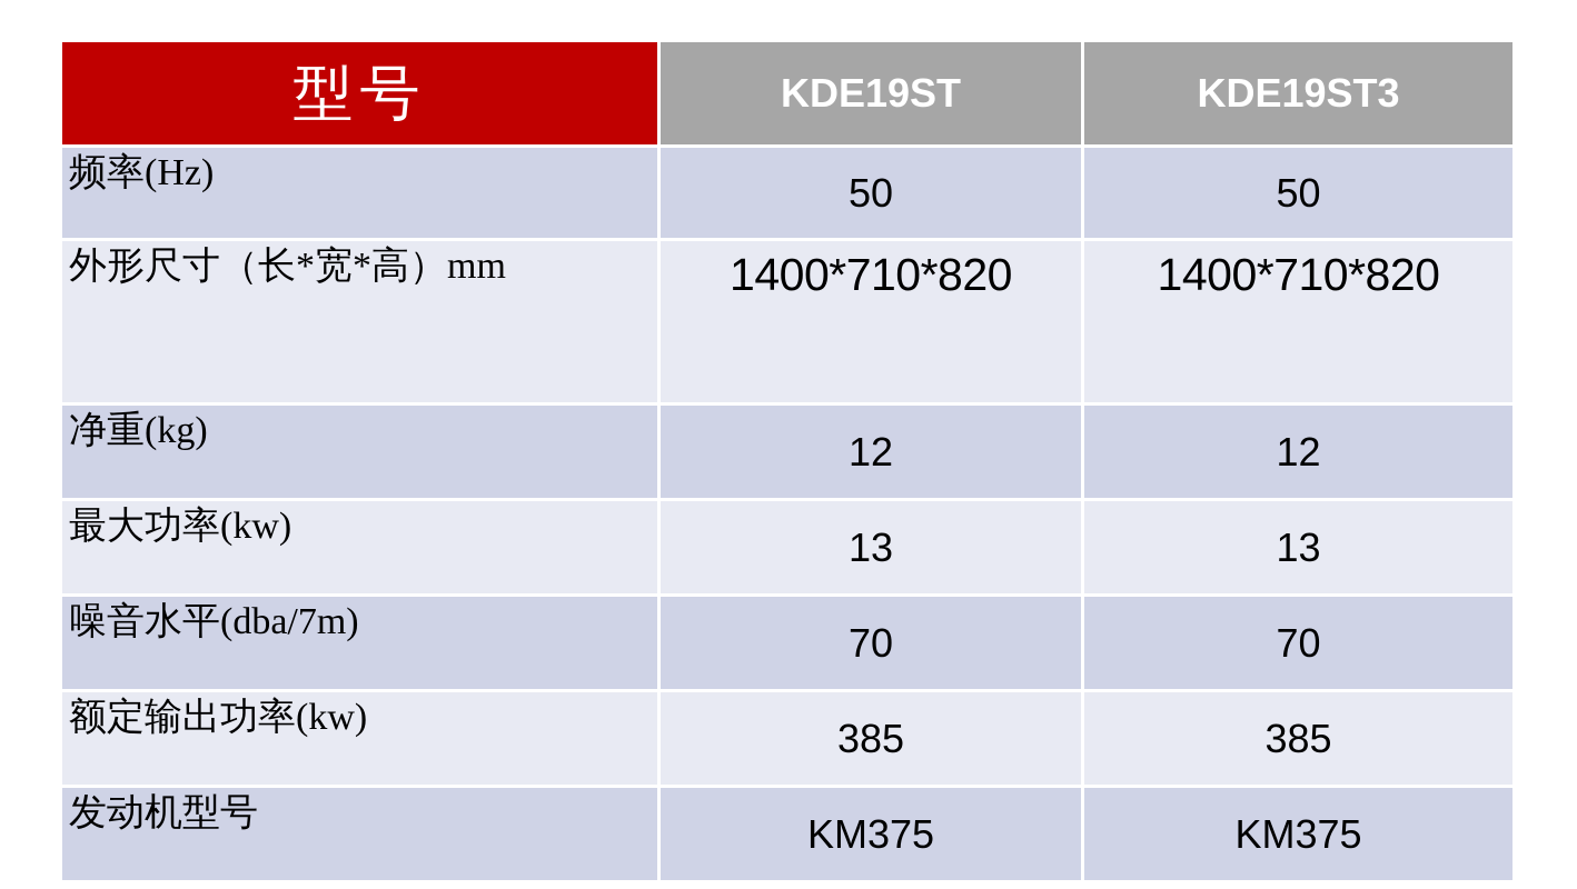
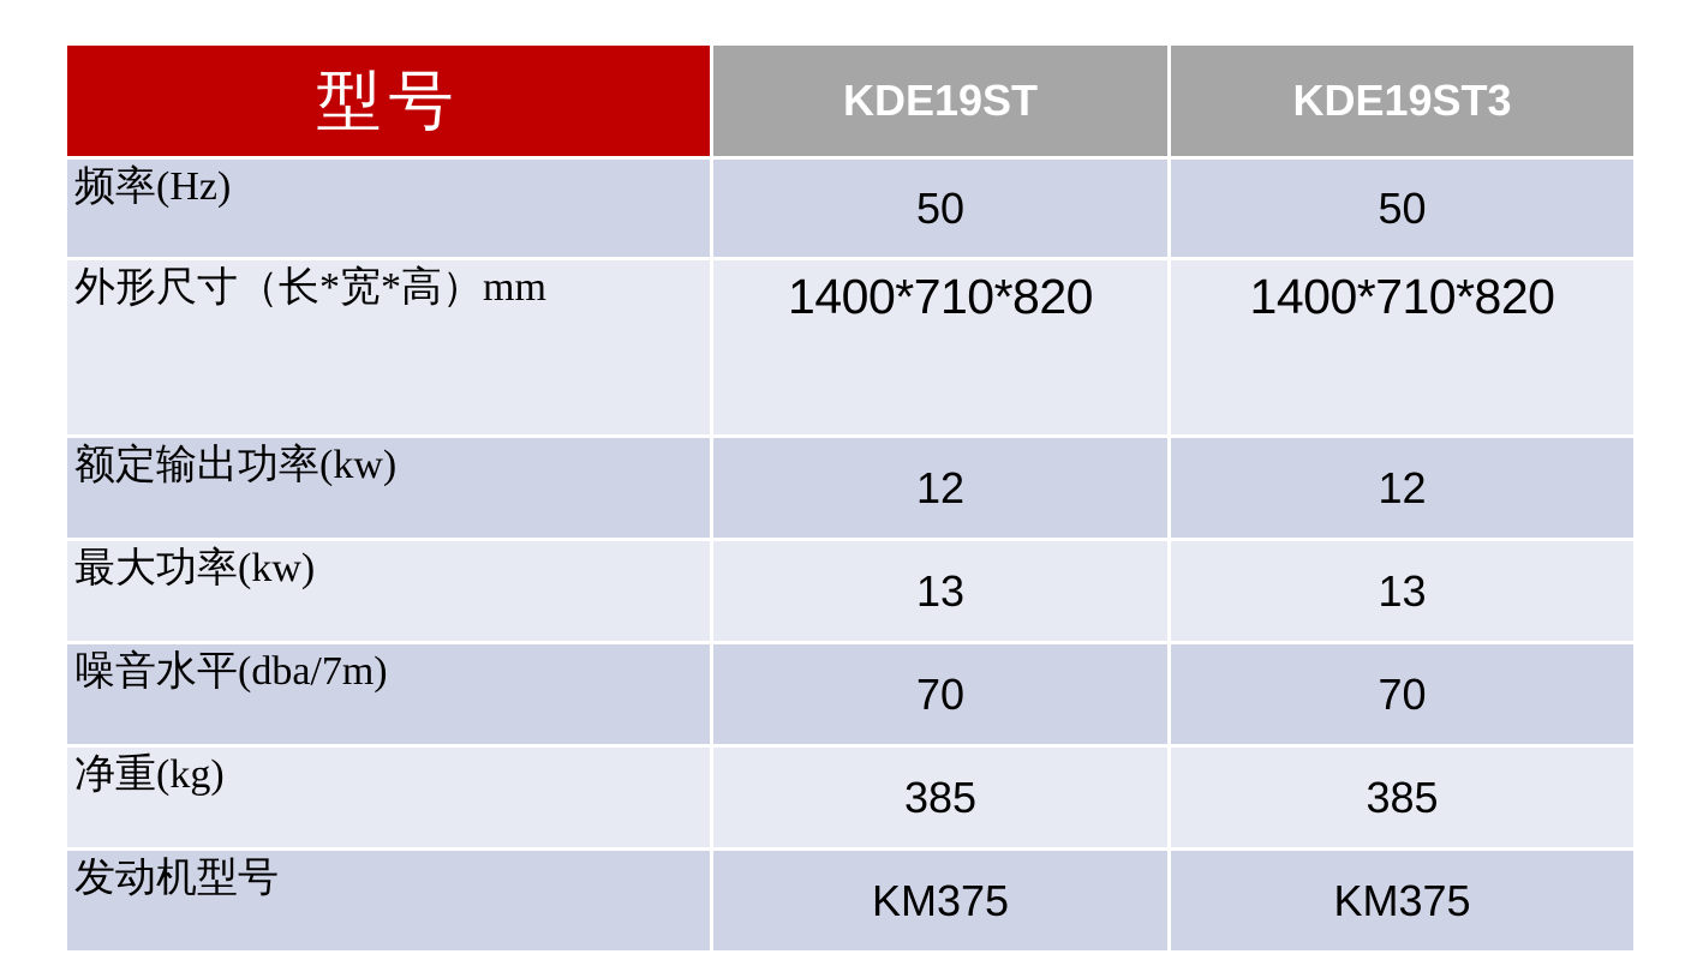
  型号	KDE19ST	KDE19ST3
  频率(Hz)	50	50
  外形尺寸（长*宽*高）mm	1400*710*820	1400*710*820
- 净重(kg)	12	12
+ 额定输出功率(kw)	12	12
  最大功率(kw)	13	13
  噪音水平(dba/7m)	70	70
- 额定输出功率(kw)	385	385
+ 净重(kg)	385	385
  发动机型号	KM375	KM375
